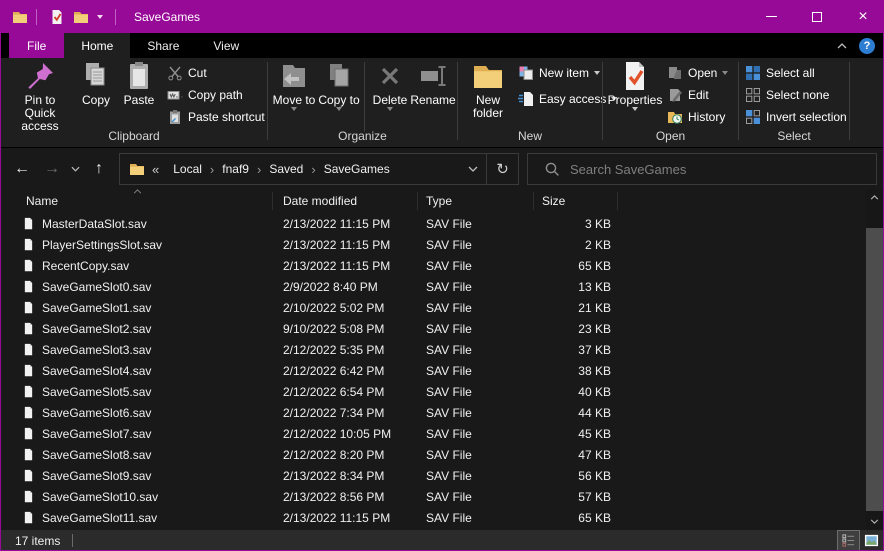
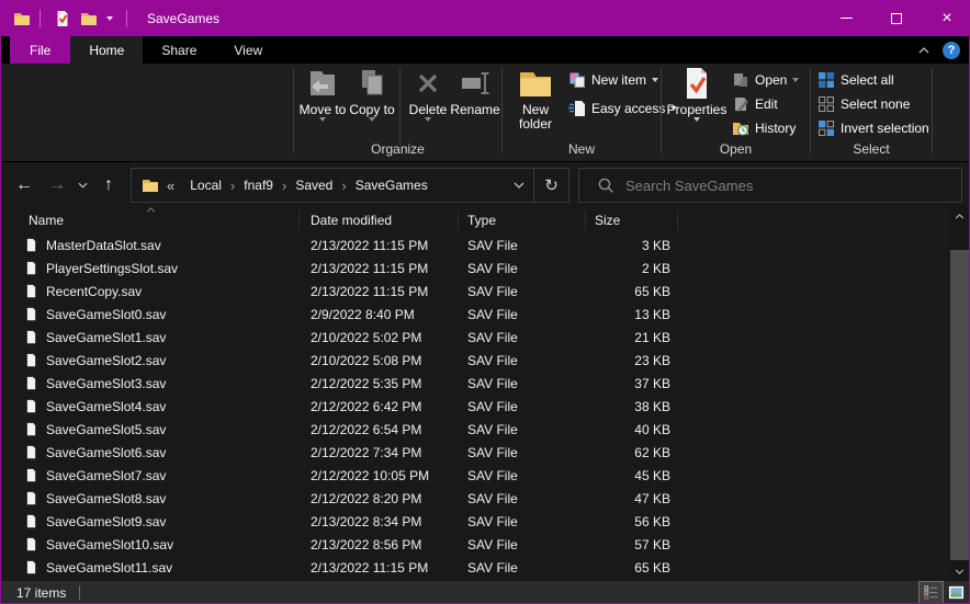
  SaveGames
  ×
  File
  Home
  Share
  View
  ?
- Pin to Quick access
- Copy
- Paste
- Cut
- Copy path
- Paste shortcut
- Clipboard
  Move to
  Copy to
  Delete
  Rename
  Organize
  New folder
  New item
  Easy access
  New
  Properties
  Open
  Edit
  History
  Open
  Select all
  Select none
  Invert selection
  Select
  ←
  →
  ↑
  «
  Local
  ›
  fnaf9
  ›
  Saved
  ›
  SaveGames
  ↻
  Search SaveGames
  Name
  Date modified
  Type
  Size
  MasterDataSlot.sav
  2/13/2022 11:15 PM
  SAV File
  3 KB
  PlayerSettingsSlot.sav
  2/13/2022 11:15 PM
  SAV File
  2 KB
  RecentCopy.sav
  2/13/2022 11:15 PM
  SAV File
  65 KB
  SaveGameSlot0.sav
  2/9/2022 8:40 PM
  SAV File
  13 KB
  SaveGameSlot1.sav
  2/10/2022 5:02 PM
  SAV File
  21 KB
  SaveGameSlot2.sav
- 9/10/2022 5:08 PM
+ 2/10/2022 5:08 PM
  SAV File
  23 KB
  SaveGameSlot3.sav
  2/12/2022 5:35 PM
  SAV File
  37 KB
  SaveGameSlot4.sav
  2/12/2022 6:42 PM
  SAV File
  38 KB
  SaveGameSlot5.sav
  2/12/2022 6:54 PM
  SAV File
  40 KB
  SaveGameSlot6.sav
  2/12/2022 7:34 PM
  SAV File
- 44 KB
+ 62 KB
  SaveGameSlot7.sav
  2/12/2022 10:05 PM
  SAV File
  45 KB
  SaveGameSlot8.sav
  2/12/2022 8:20 PM
  SAV File
  47 KB
  SaveGameSlot9.sav
  2/13/2022 8:34 PM
  SAV File
  56 KB
  SaveGameSlot10.sav
  2/13/2022 8:56 PM
  SAV File
  57 KB
  SaveGameSlot11.sav
  2/13/2022 11:15 PM
  SAV File
  65 KB
  17 items
